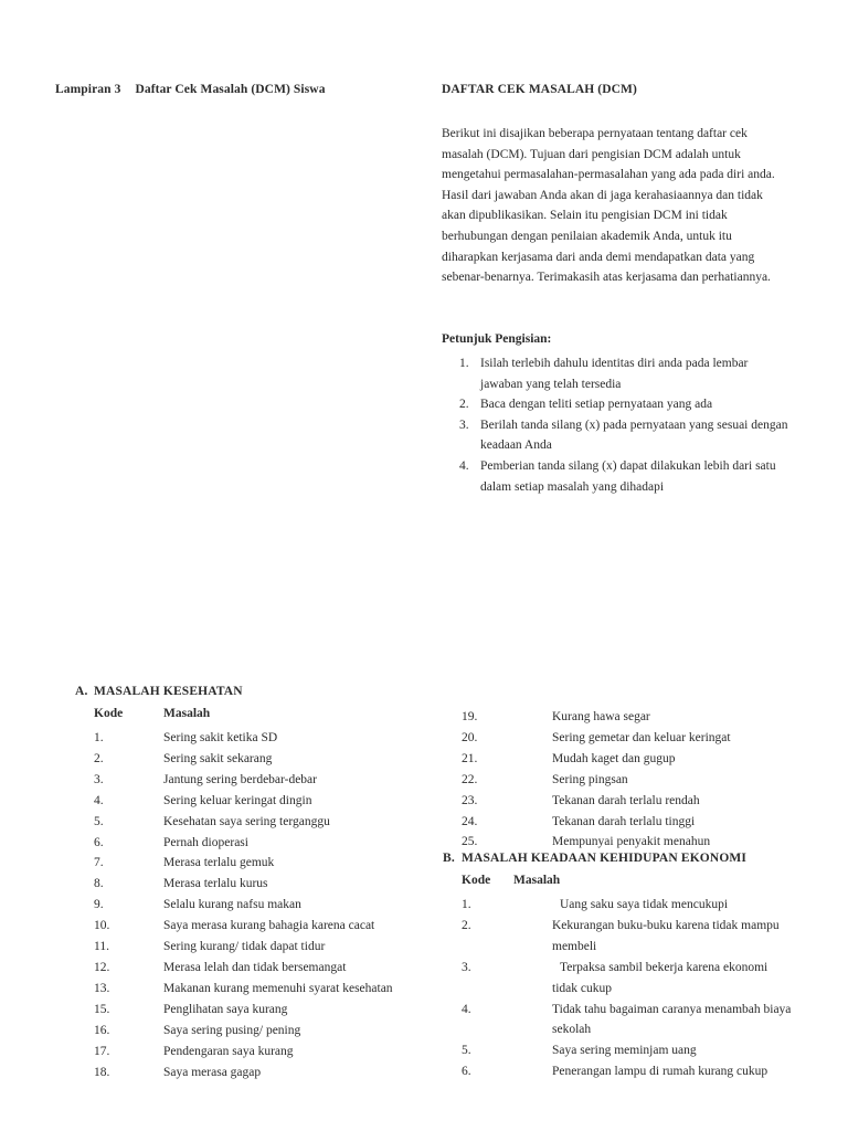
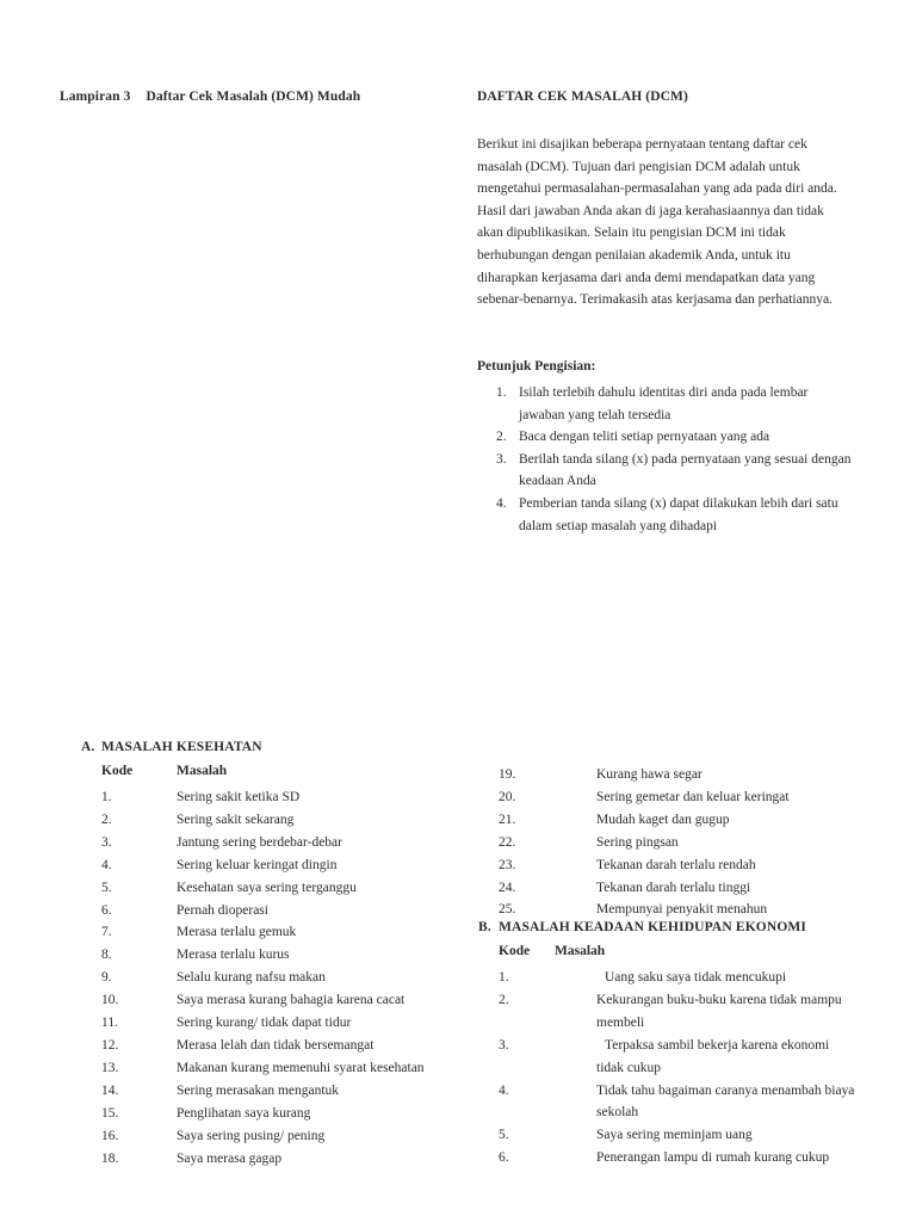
- Lampiran 3 Daftar Cek Masalah (DCM) Siswa
+ Lampiran 3 Daftar Cek Masalah (DCM) Mudah
  DAFTAR CEK MASALAH (DCM)
  Berikut ini disajikan beberapa pernyataan tentang daftar cek masalah (DCM). Tujuan dari pengisian DCM adalah untuk mengetahui permasalahan-permasalahan yang ada pada diri anda. Hasil dari jawaban Anda akan di jaga kerahasiaannya dan tidak akan dipublikasikan. Selain itu pengisian DCM ini tidak berhubungan dengan penilaian akademik Anda, untuk itu diharapkan kerjasama dari anda demi mendapatkan data yang sebenar-benarnya. Terimakasih atas kerjasama dan perhatiannya.
  Petunjuk Pengisian:
  1.
  Isilah terlebih dahulu identitas diri anda pada lembar jawaban yang telah tersedia
  2.
  Baca dengan teliti setiap pernyataan yang ada
  3.
  Berilah tanda silang (x) pada pernyataan yang sesuai dengan keadaan Anda
  4.
  Pemberian tanda silang (x) dapat dilakukan lebih dari satu dalam setiap masalah yang dihadapi
  A. MASALAH KESEHATAN
  Kode
  Masalah
  1.
  Sering sakit ketika SD
  2.
  Sering sakit sekarang
  3.
  Jantung sering berdebar-debar
  4.
  Sering keluar keringat dingin
  5.
  Kesehatan saya sering terganggu
  6.
  Pernah dioperasi
  7.
  Merasa terlalu gemuk
  8.
  Merasa terlalu kurus
  9.
  Selalu kurang nafsu makan
  10.
  Saya merasa kurang bahagia karena cacat
  11.
  Sering kurang/ tidak dapat tidur
  12.
  Merasa lelah dan tidak bersemangat
  13.
  Makanan kurang memenuhi syarat kesehatan
+ 14.
+ Sering merasakan mengantuk
  15.
  Penglihatan saya kurang
  16.
  Saya sering pusing/ pening
- 17.
- Pendengaran saya kurang
  18.
  Saya merasa gagap
  19.
  Kurang hawa segar
  20.
  Sering gemetar dan keluar keringat
  21.
  Mudah kaget dan gugup
  22.
  Sering pingsan
  23.
  Tekanan darah terlalu rendah
  24.
  Tekanan darah terlalu tinggi
  25.
  Mempunyai penyakit menahun
  B. MASALAH KEADAAN KEHIDUPAN EKONOMI
  Kode
  Masalah
  1.
  Uang saku saya tidak mencukupi
  2.
  Kekurangan buku-buku karena tidak mampu membeli
  3.
  Terpaksa sambil bekerja karena ekonomi tidak cukup
  4.
  Tidak tahu bagaiman caranya menambah biaya sekolah
  5.
  Saya sering meminjam uang
  6.
  Penerangan lampu di rumah kurang cukup
